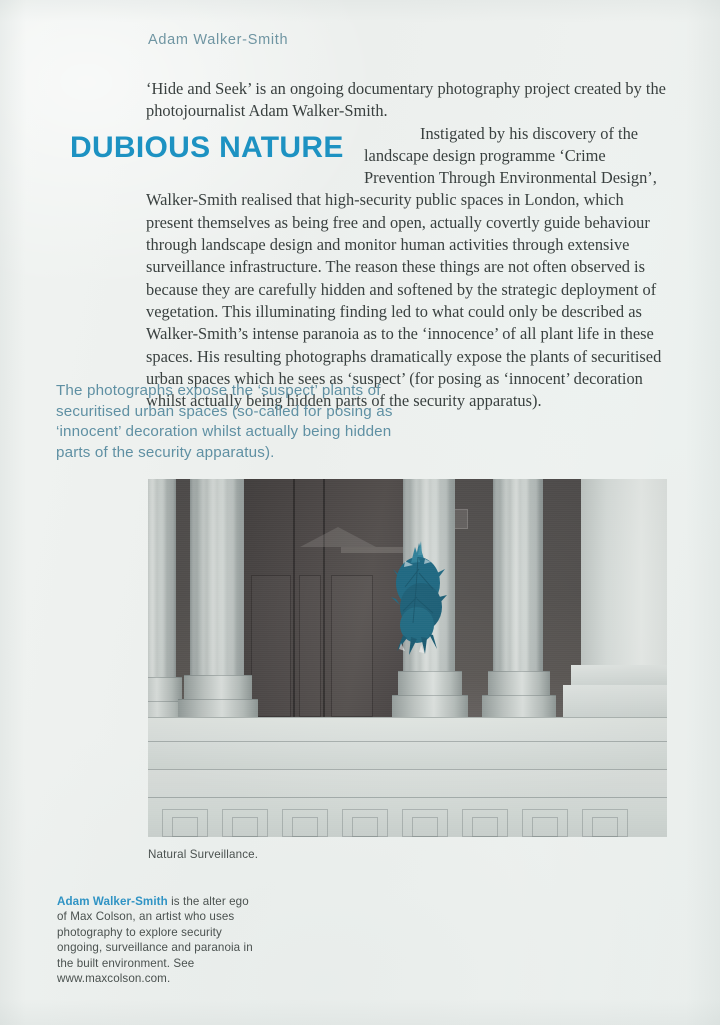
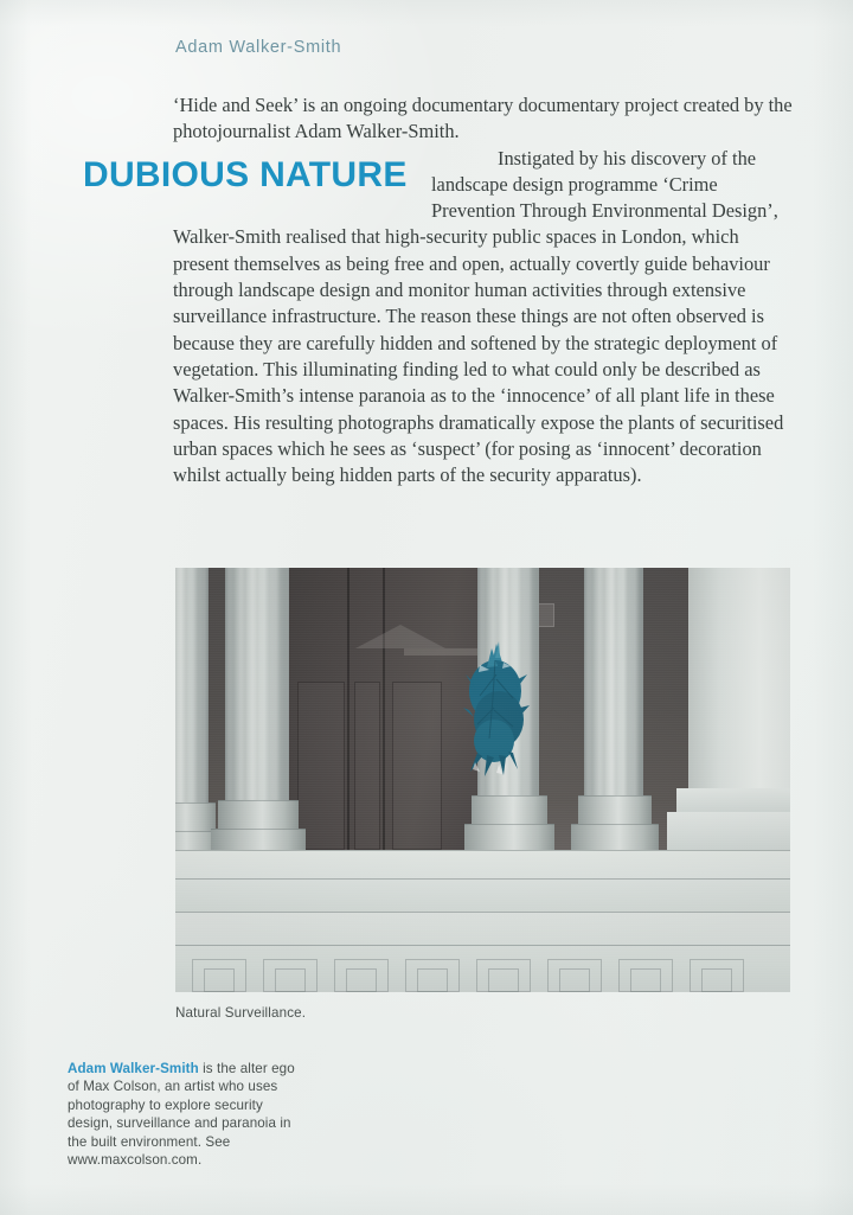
  Adam Walker-Smith
- ‘Hide and Seek’ is an ongoing documentary photography project created by the photojournalist Adam Walker-Smith.
+ ‘Hide and Seek’ is an ongoing documentary documentary project created by the photojournalist Adam Walker-Smith.
  Instigated by his discovery of the landscape design programme ‘Crime Prevention Through Environmental Design’, Walker-Smith realised that high-security public spaces in London, which present themselves as being free and open, actually covertly guide behaviour through landscape design and monitor human activities through extensive surveillance infrastructure. The reason these things are not often observed is because they are carefully hidden and softened by the strategic deployment of vegetation. This illuminating finding led to what could only be described as Walker-Smith’s intense paranoia as to the ‘innocence’ of all plant life in these spaces. His resulting photographs dramatically expose the plants of securitised urban spaces which he sees as ‘suspect’ (for posing as ‘innocent’ decoration whilst actually being hidden parts of the security apparatus).
  DUBIOUS NATURE
- The photographs expose the ‘suspect’ plants of securitised urban spaces (so-called for posing as ‘innocent’ decoration whilst actually being hidden parts of the security apparatus).
  Natural Surveillance.
- Adam Walker-Smith is the alter ego of Max Colson, an artist who uses photography to explore security ongoing, surveillance and paranoia in the built environment. See www.maxcolson.com.
+ Adam Walker-Smith is the alter ego of Max Colson, an artist who uses photography to explore security design, surveillance and paranoia in the built environment. See www.maxcolson.com.
